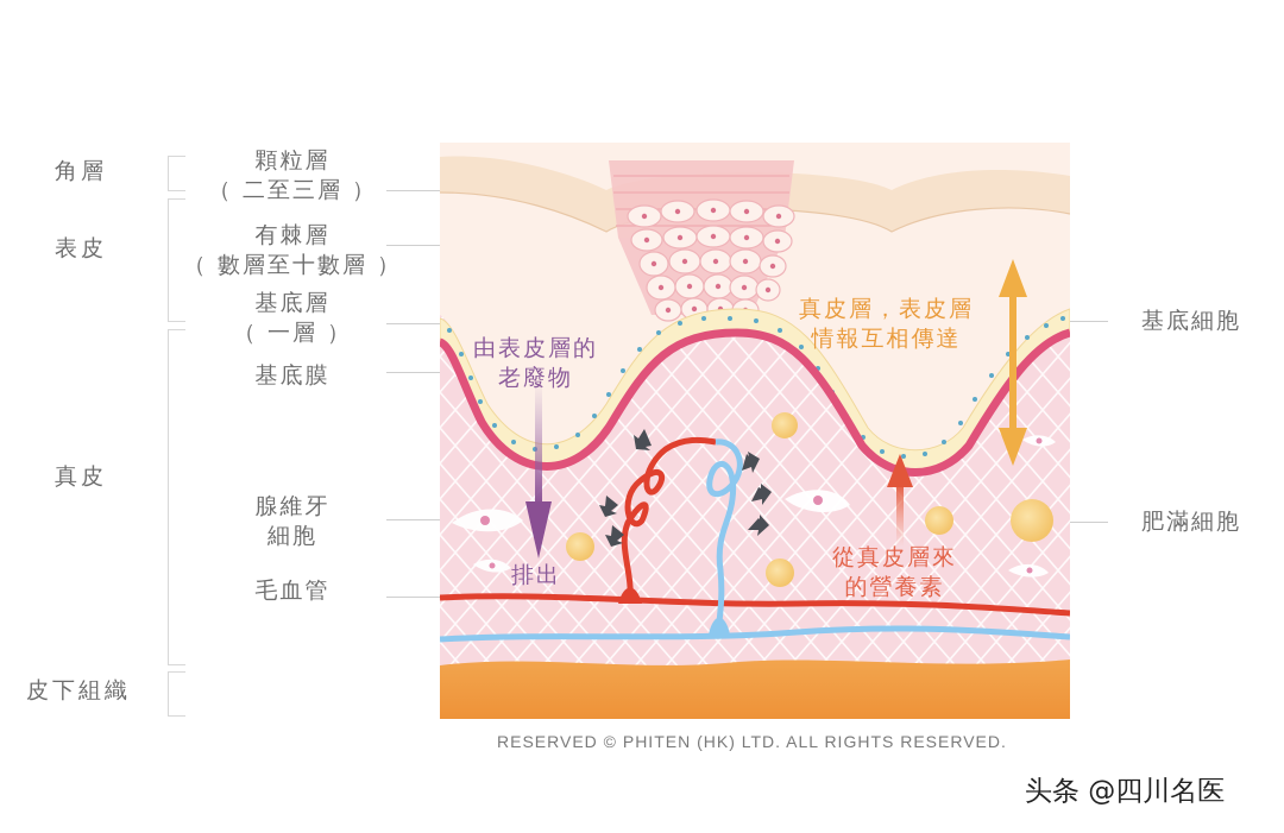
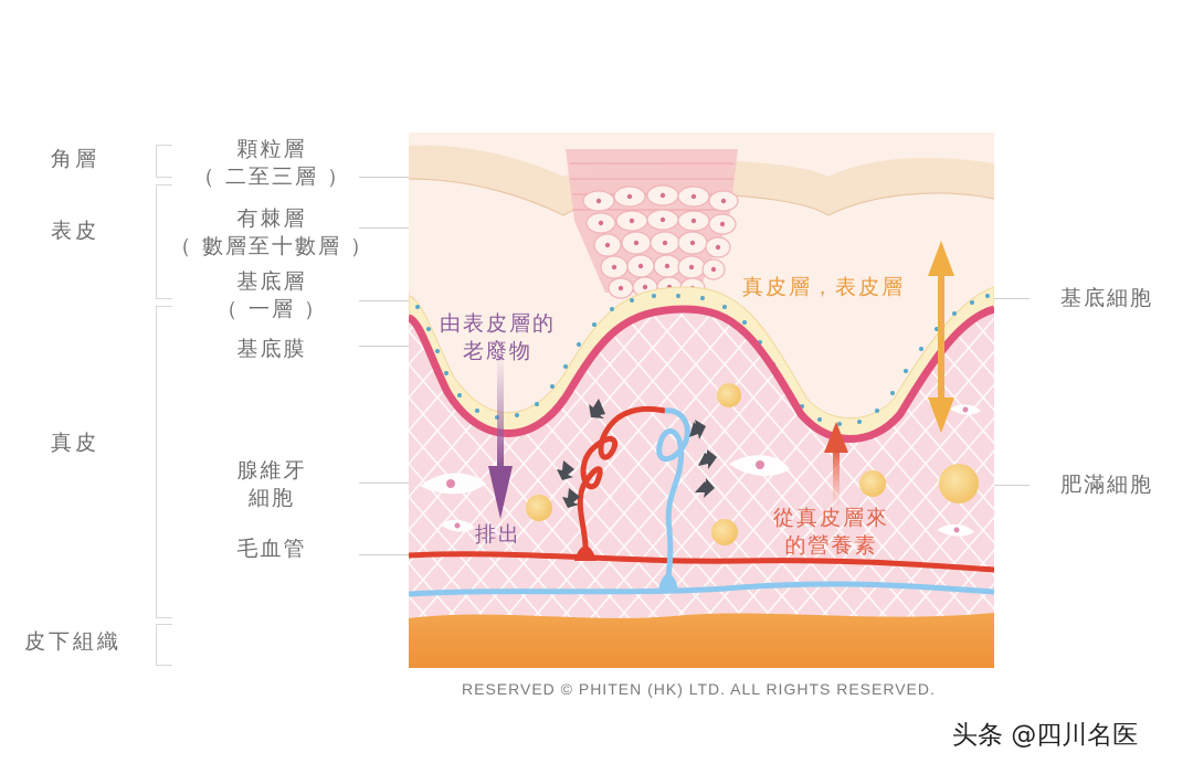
  角層
  表皮
  真皮
  皮下組織
  顆粒層
  （ 二至三層 ）
  有棘層
  （ 數層至十數層 ）
  基底層
  （ 一層 ）
  基底膜
  腺維牙
  細胞
  毛血管
  基底細胞
  肥滿細胞
  由表皮層的
  老廢物
  排出
  真皮層，表皮層
- 情報互相傳達
  從真皮層來
  的營養素
  RESERVED © PHITEN (HK) LTD. ALL RIGHTS RESERVED.
  头条 @四川名医
